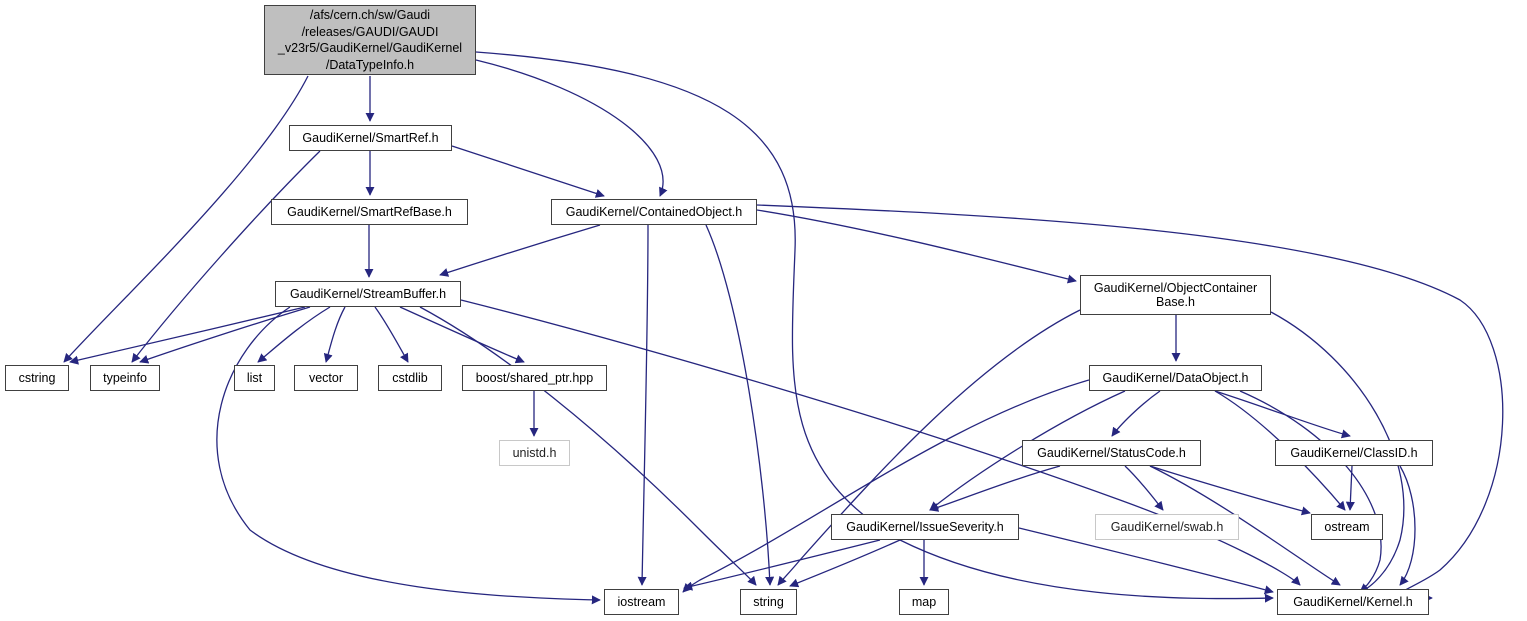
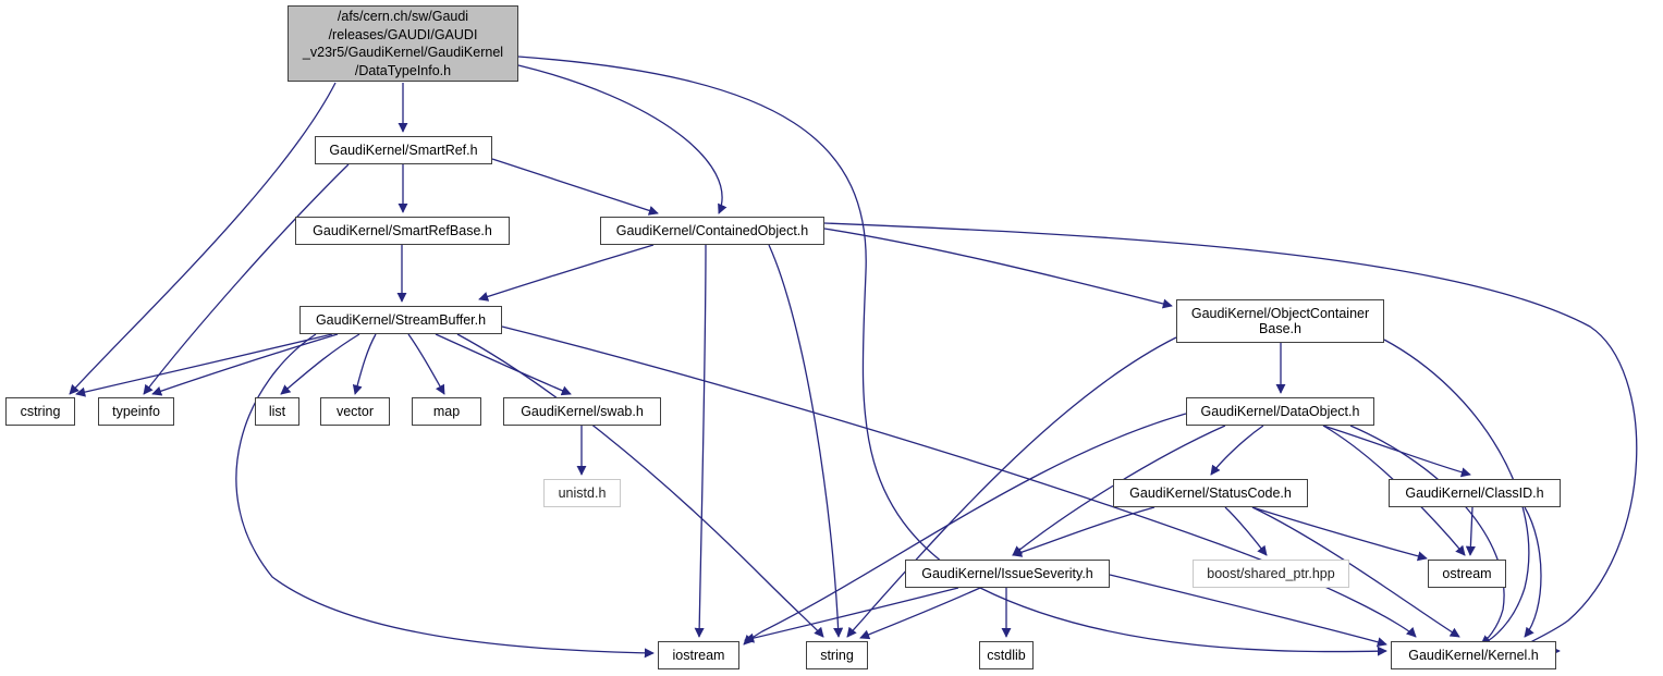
  /afs/cern.ch/sw/Gaudi
  /releases/GAUDI/GAUDI
  _v23r5/GaudiKernel/GaudiKernel
  /DataTypeInfo.h
  GaudiKernel/SmartRef.h
  GaudiKernel/SmartRefBase.h
  GaudiKernel/ContainedObject.h
  GaudiKernel/StreamBuffer.h
  GaudiKernel/ObjectContainer
  Base.h
  cstring
  typeinfo
  list
  vector
- cstdlib
+ map
- boost/shared_ptr.hpp
+ GaudiKernel/swab.h
  GaudiKernel/DataObject.h
  unistd.h
  GaudiKernel/StatusCode.h
  GaudiKernel/ClassID.h
  GaudiKernel/IssueSeverity.h
- GaudiKernel/swab.h
+ boost/shared_ptr.hpp
  ostream
  iostream
  string
- map
+ cstdlib
  GaudiKernel/Kernel.h
